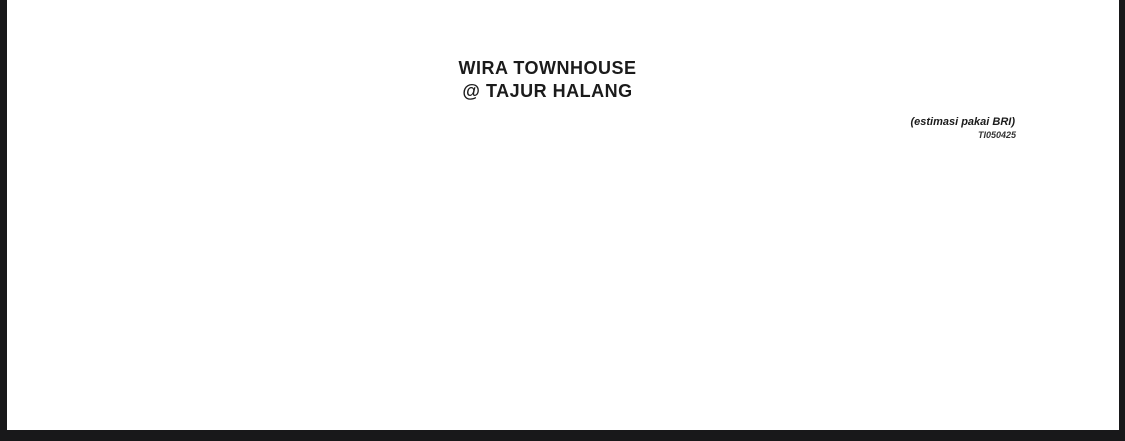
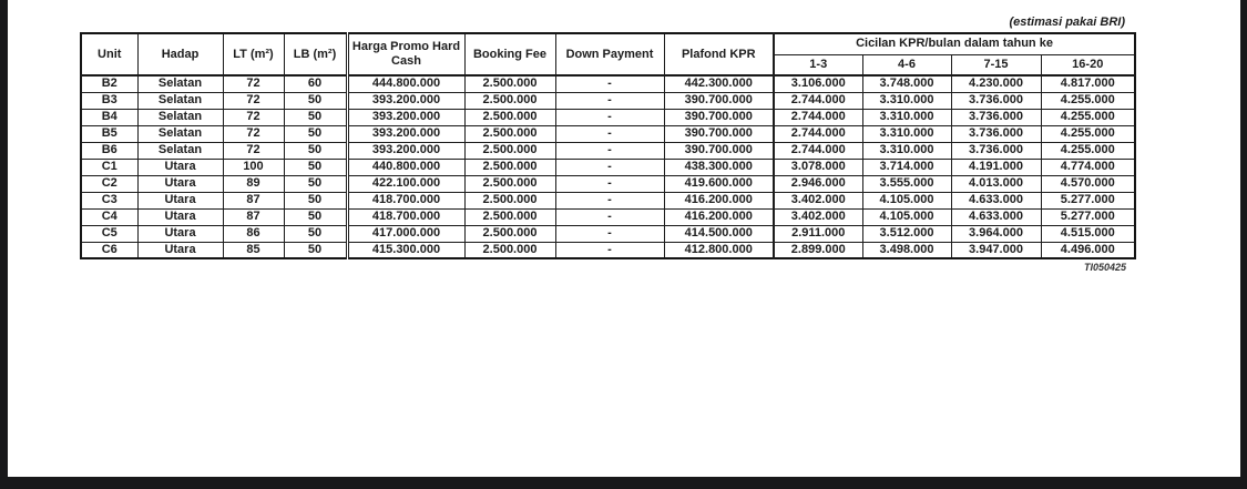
- WIRA TOWNHOUSE
- @ TAJUR HALANG
  (estimasi pakai BRI)
+ Unit	Hadap	LT (m²)	LB (m²)	Harga Promo Hard Cash	Booking Fee	Down Payment	Plafond KPR	Cicilan KPR/bulan dalam tahun ke
+ 1-3	4-6	7-15	16-20
+ B2	Selatan	72	60	444.800.000	2.500.000	-	442.300.000	3.106.000	3.748.000	4.230.000	4.817.000
+ B3	Selatan	72	50	393.200.000	2.500.000	-	390.700.000	2.744.000	3.310.000	3.736.000	4.255.000
+ B4	Selatan	72	50	393.200.000	2.500.000	-	390.700.000	2.744.000	3.310.000	3.736.000	4.255.000
+ B5	Selatan	72	50	393.200.000	2.500.000	-	390.700.000	2.744.000	3.310.000	3.736.000	4.255.000
+ B6	Selatan	72	50	393.200.000	2.500.000	-	390.700.000	2.744.000	3.310.000	3.736.000	4.255.000
+ C1	Utara	100	50	440.800.000	2.500.000	-	438.300.000	3.078.000	3.714.000	4.191.000	4.774.000
+ C2	Utara	89	50	422.100.000	2.500.000	-	419.600.000	2.946.000	3.555.000	4.013.000	4.570.000
+ C3	Utara	87	50	418.700.000	2.500.000	-	416.200.000	3.402.000	4.105.000	4.633.000	5.277.000
+ C4	Utara	87	50	418.700.000	2.500.000	-	416.200.000	3.402.000	4.105.000	4.633.000	5.277.000
+ C5	Utara	86	50	417.000.000	2.500.000	-	414.500.000	2.911.000	3.512.000	3.964.000	4.515.000
+ C6	Utara	85	50	415.300.000	2.500.000	-	412.800.000	2.899.000	3.498.000	3.947.000	4.496.000
  TI050425
